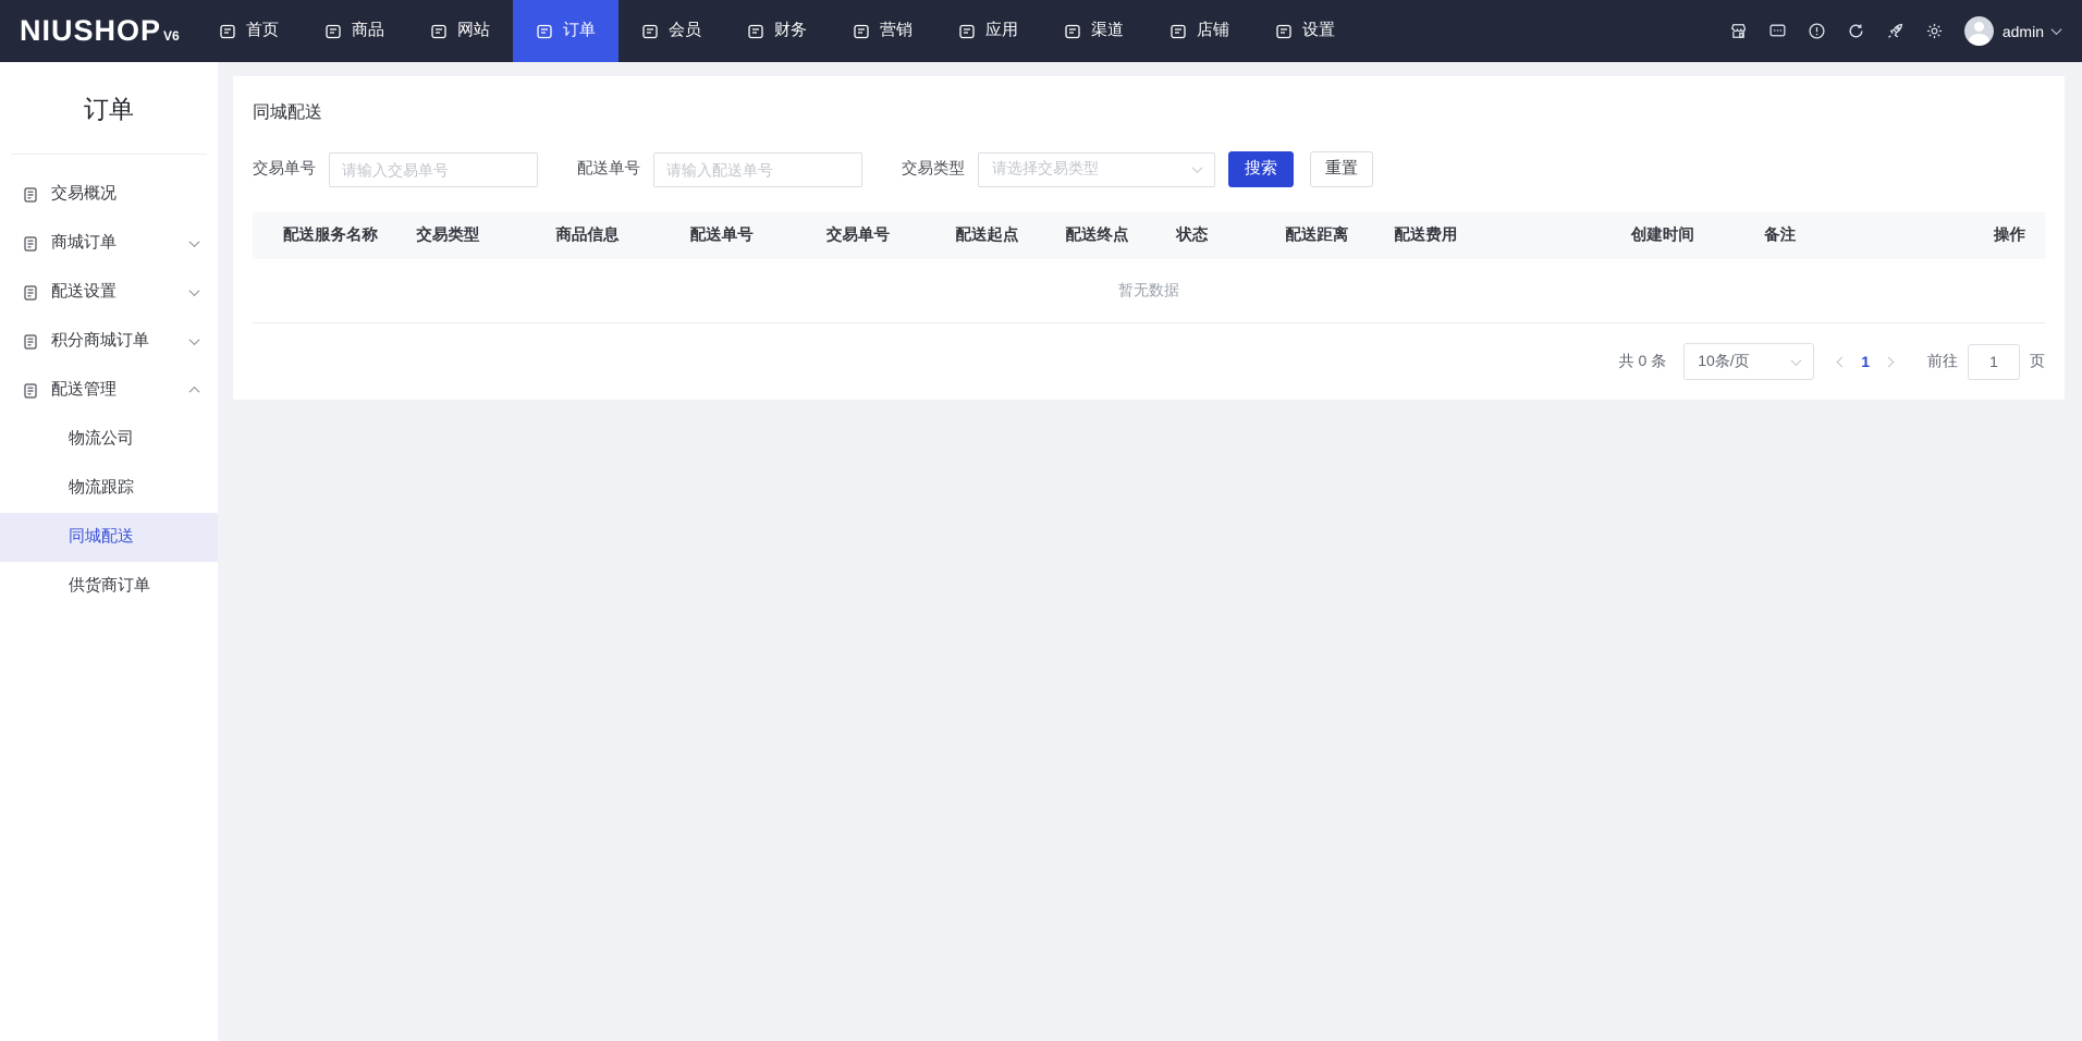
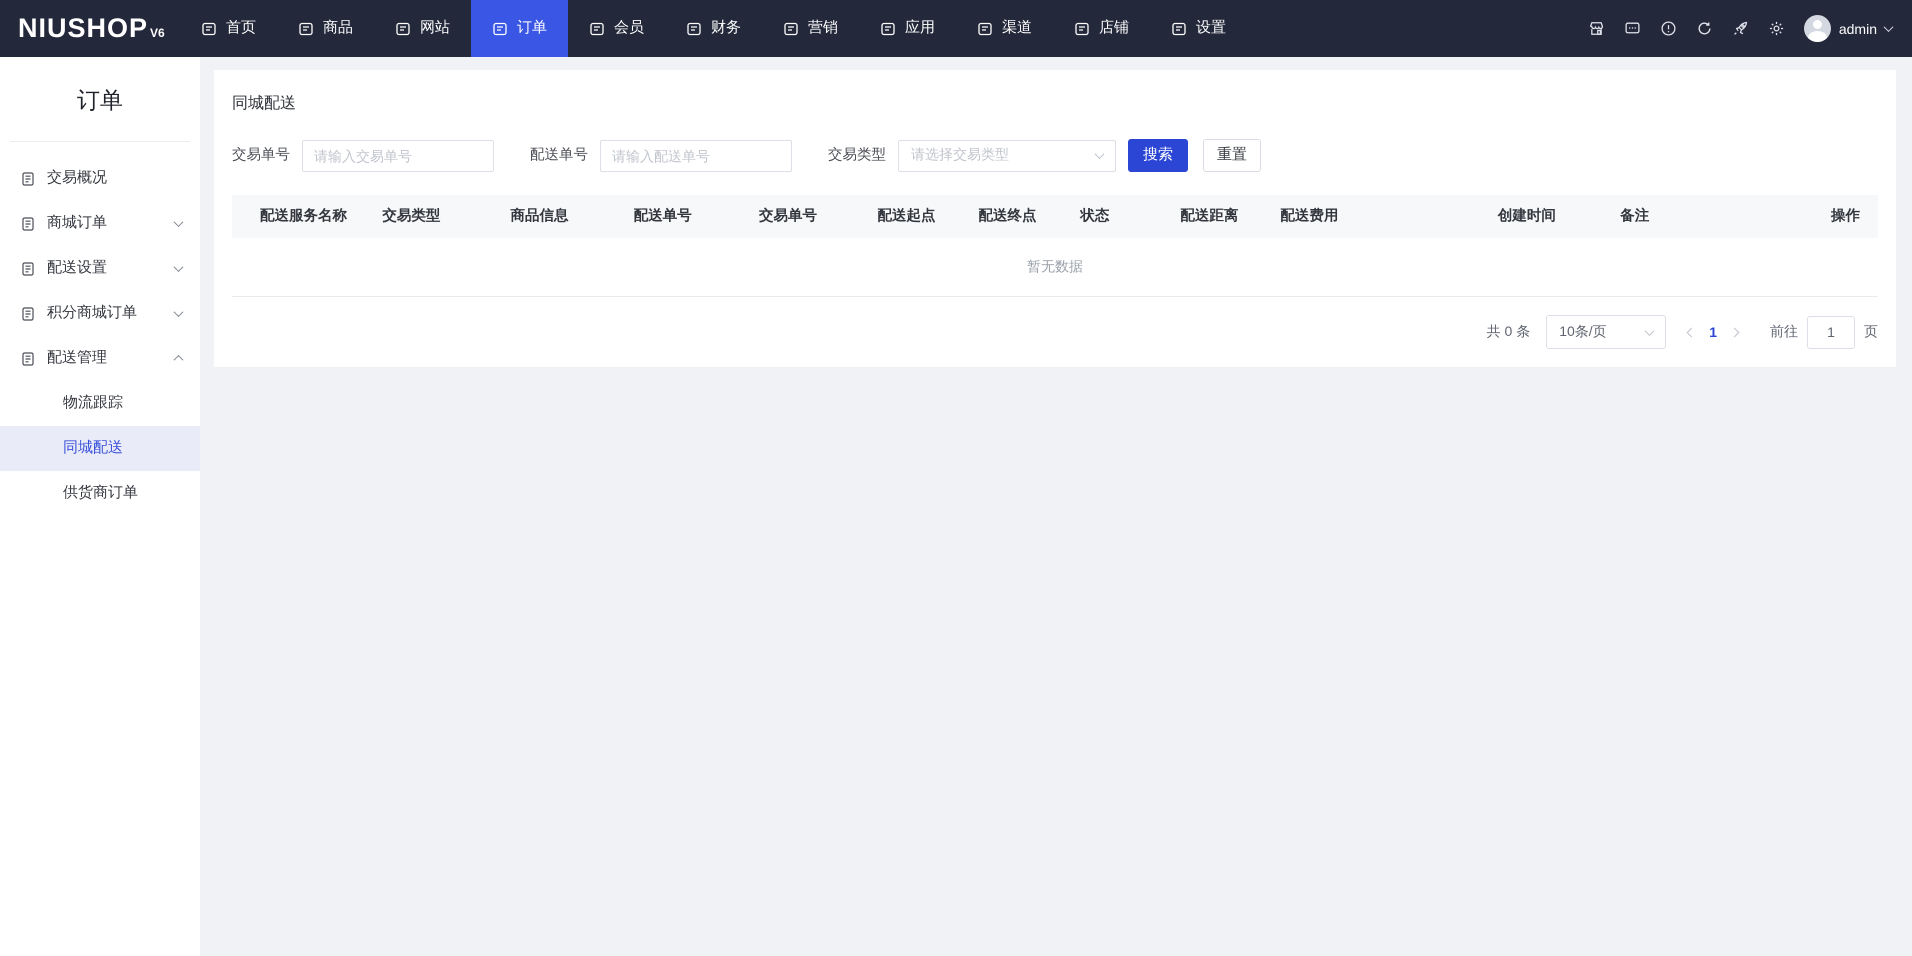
  NIUSHOP
  V6
  首页
  商品
  网站
  订单
  会员
  财务
  营销
  应用
  渠道
  店铺
  设置
  admin
  订单
  交易概况
  商城订单
  配送设置
  积分商城订单
  配送管理
- 物流公司
  物流跟踪
  同城配送
  供货商订单
  同城配送
  交易单号
  请输入交易单号
  配送单号
  请输入配送单号
  交易类型
  请选择交易类型
  搜索
  重置
  配送服务名称
  交易类型
  商品信息
  配送单号
  交易单号
  配送起点
  配送终点
  状态
  配送距离
  配送费用
  创建时间
  备注
  操作
  暂无数据
  共 0 条
  10条/页
  1
  前往
  1
  页
